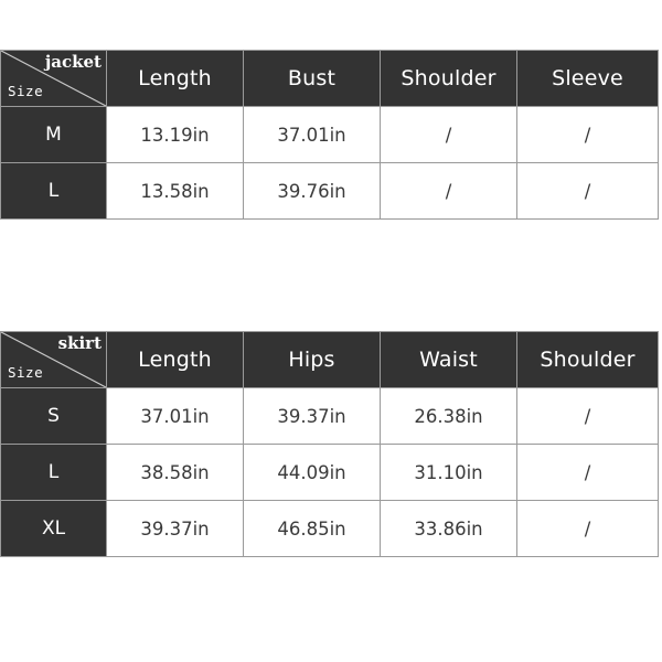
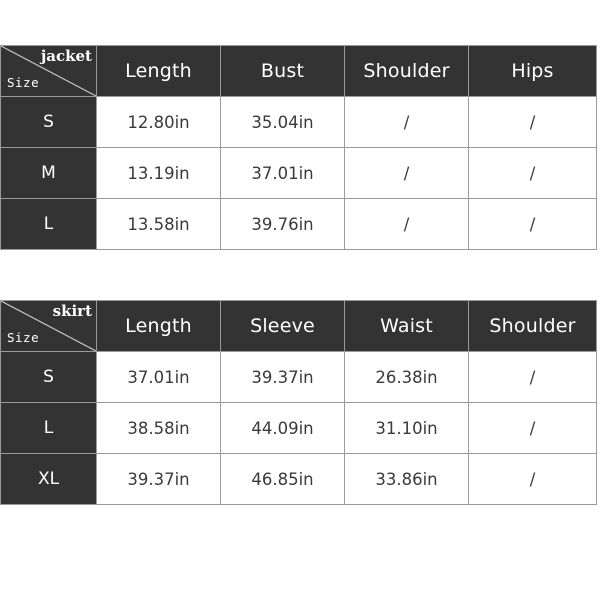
- jacket Size	Length	Bust	Shoulder	Sleeve
+ jacket Size	Length	Bust	Shoulder	Hips
+ S	12.80in	35.04in	/	/
  M	13.19in	37.01in	/	/
  L	13.58in	39.76in	/	/
- skirt Size	Length	Hips	Waist	Shoulder
+ skirt Size	Length	Sleeve	Waist	Shoulder
  S	37.01in	39.37in	26.38in	/
  L	38.58in	44.09in	31.10in	/
  XL	39.37in	46.85in	33.86in	/
